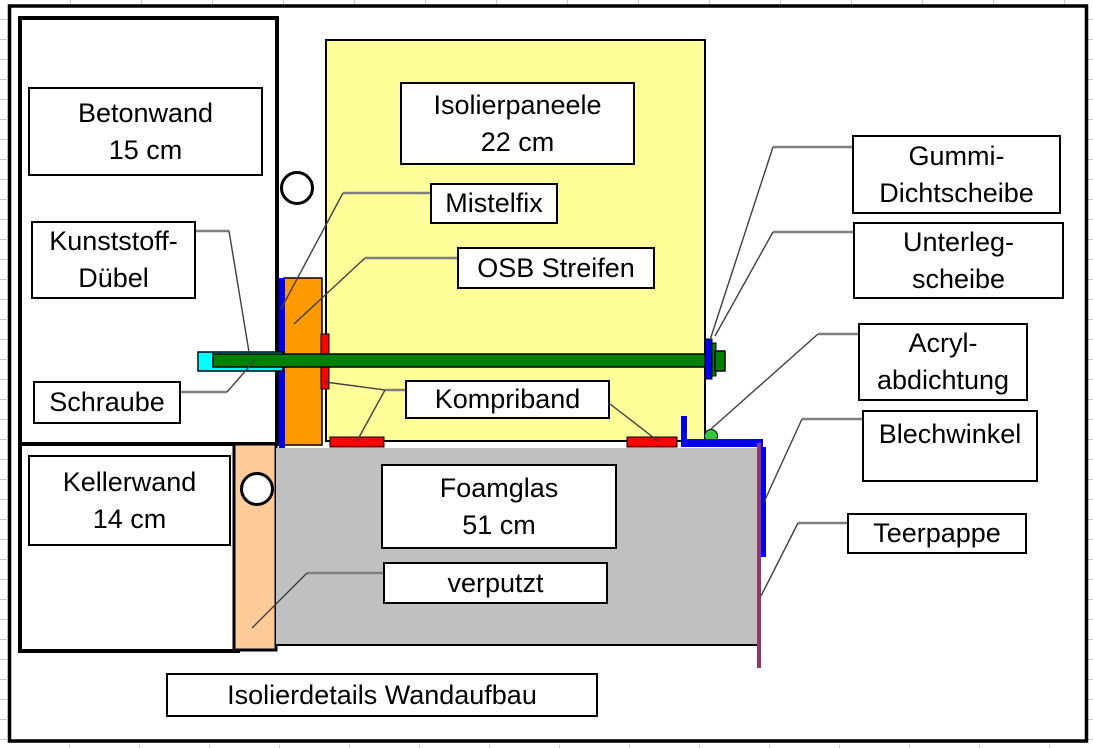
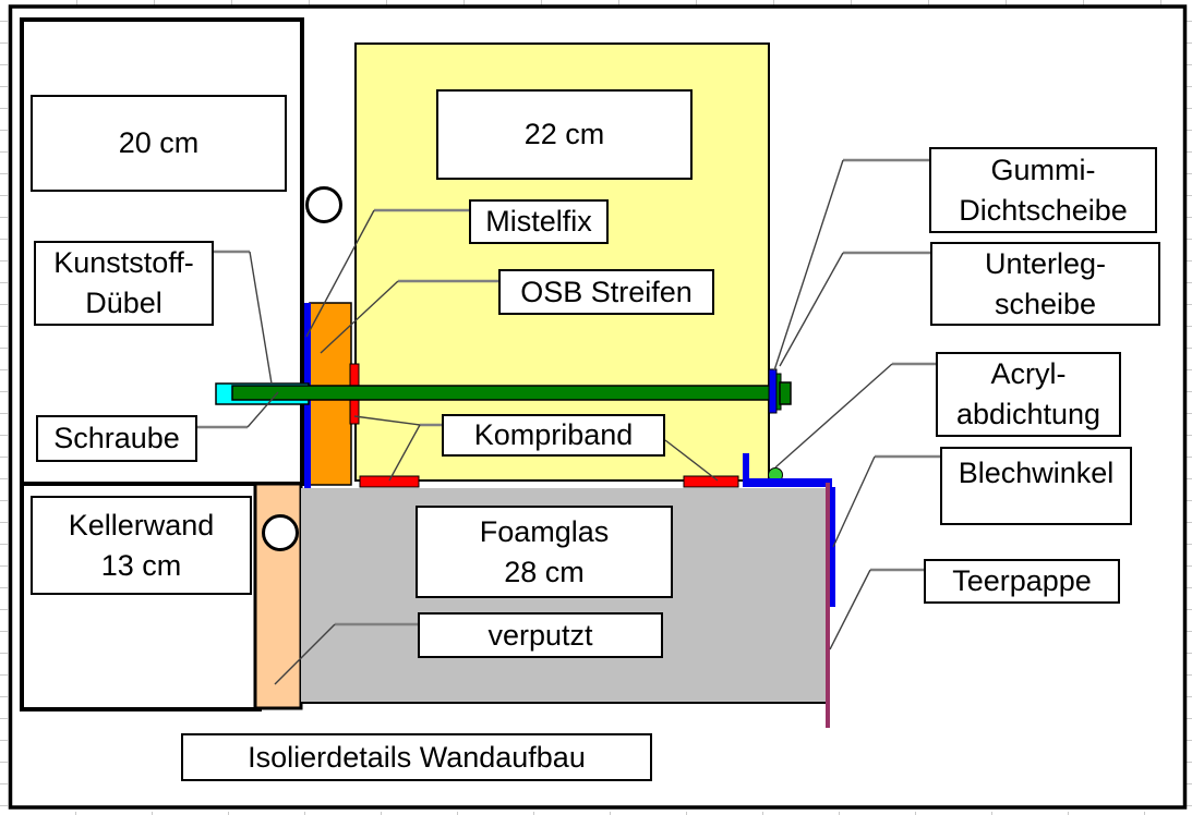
- Betonwand
- 15 cm
+ 20 cm
  Kunststoff-
  Dübel
  Schraube
  Kellerwand
- 14 cm
+ 13 cm
- Isolierpaneele
  22 cm
  Mistelfix
  OSB Streifen
  Kompriband
  Foamglas
- 51 cm
+ 28 cm
  verputzt
  Gummi-
  Dichtscheibe
  Unterleg-
  scheibe
  Acryl-
  abdichtung
  Blechwinkel
  Teerpappe
  Isolierdetails Wandaufbau
